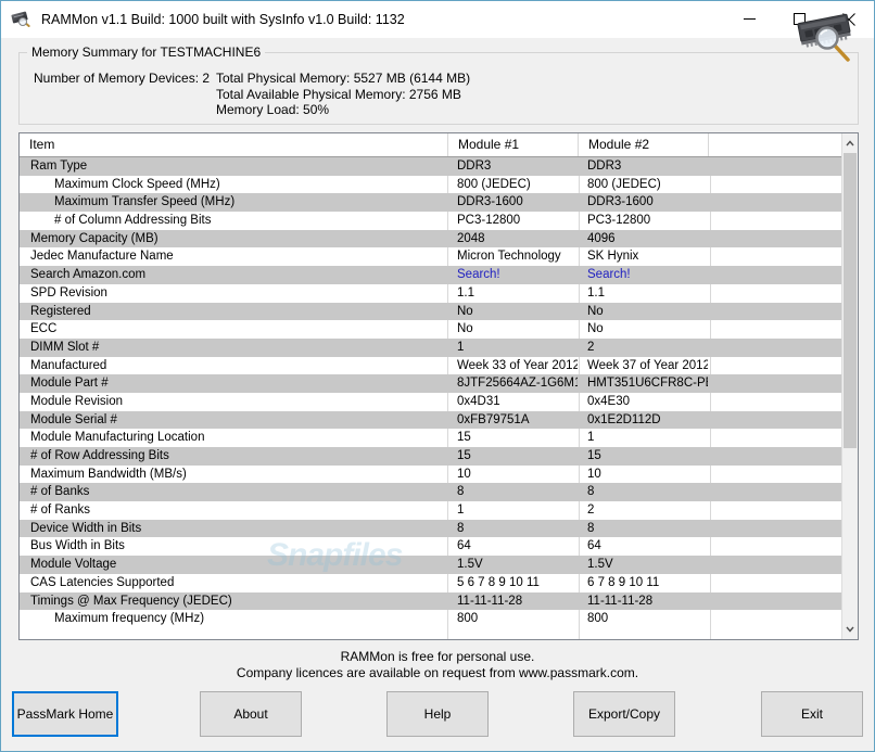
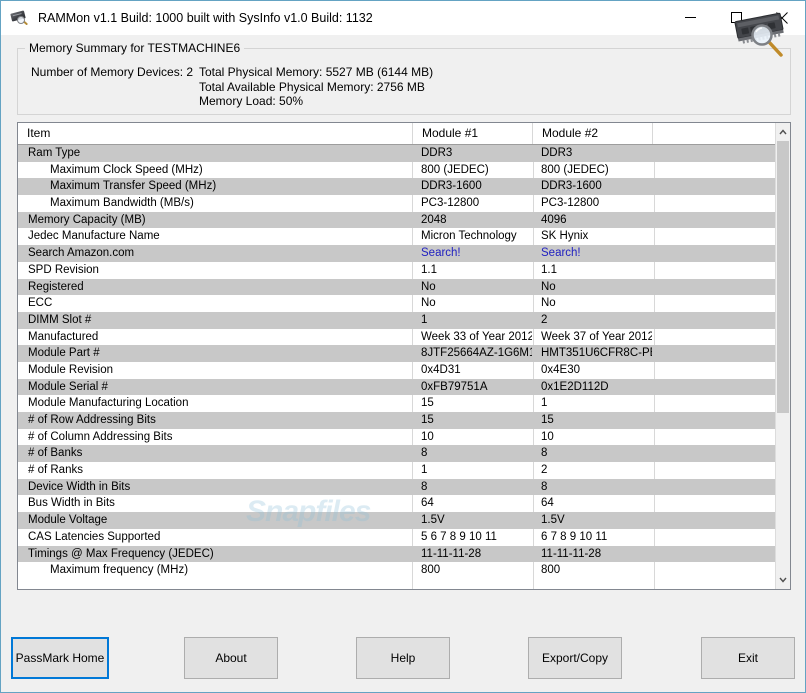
  RAMMon v1.1 Build: 1000 built with SysInfo v1.0 Build: 1132
  Memory Summary for TESTMACHINE6
  Number of Memory Devices: 2
  Total Physical Memory: 5527 MB (6144 MB)
  Total Available Physical Memory: 2756 MB
  Memory Load: 50%
  Item
  Module #1
  Module #2
  Ram Type
  DDR3
  DDR3
  Maximum Clock Speed (MHz)
  800 (JEDEC)
  800 (JEDEC)
  Maximum Transfer Speed (MHz)
  DDR3-1600
  DDR3-1600
- # of Column Addressing Bits
+ Maximum Bandwidth (MB/s)
  PC3-12800
  PC3-12800
  Memory Capacity (MB)
  2048
  4096
  Jedec Manufacture Name
  Micron Technology
  SK Hynix
  Search Amazon.com
  Search!
  Search!
  SPD Revision
  1.1
  1.1
  Registered
  No
  No
  ECC
  No
  No
  DIMM Slot #
  1
  2
  Manufactured
  Week 33 of Year 2012
  Week 37 of Year 2012
  Module Part #
  8JTF25664AZ-1G6M
  HMT351U6CFR8C-P
  Module Revision
  0x4D31
  0x4E30
  Module Serial #
  0xFB79751A
  0x1E2D112D
  Module Manufacturing Location
  15
  1
  # of Row Addressing Bits
  15
  15
- Maximum Bandwidth (MB/s)
+ # of Column Addressing Bits
  10
  10
  # of Banks
  8
  8
  # of Ranks
  1
  2
  Device Width in Bits
  8
  8
  Bus Width in Bits
  64
  64
  Module Voltage
  1.5V
  1.5V
  CAS Latencies Supported
  5 6 7 8 9 10 11
  6 7 8 9 10 11
  Timings @ Max Frequency (JEDEC)
  11-11-11-28
  11-11-11-28
  Maximum frequency (MHz)
  800
  800
  Snapfiles
- RAMMon is free for personal use.
- Company licences are available on request from www.passmark.com.
  PassMark Home
  About
  Help
  Export/Copy
  Exit
